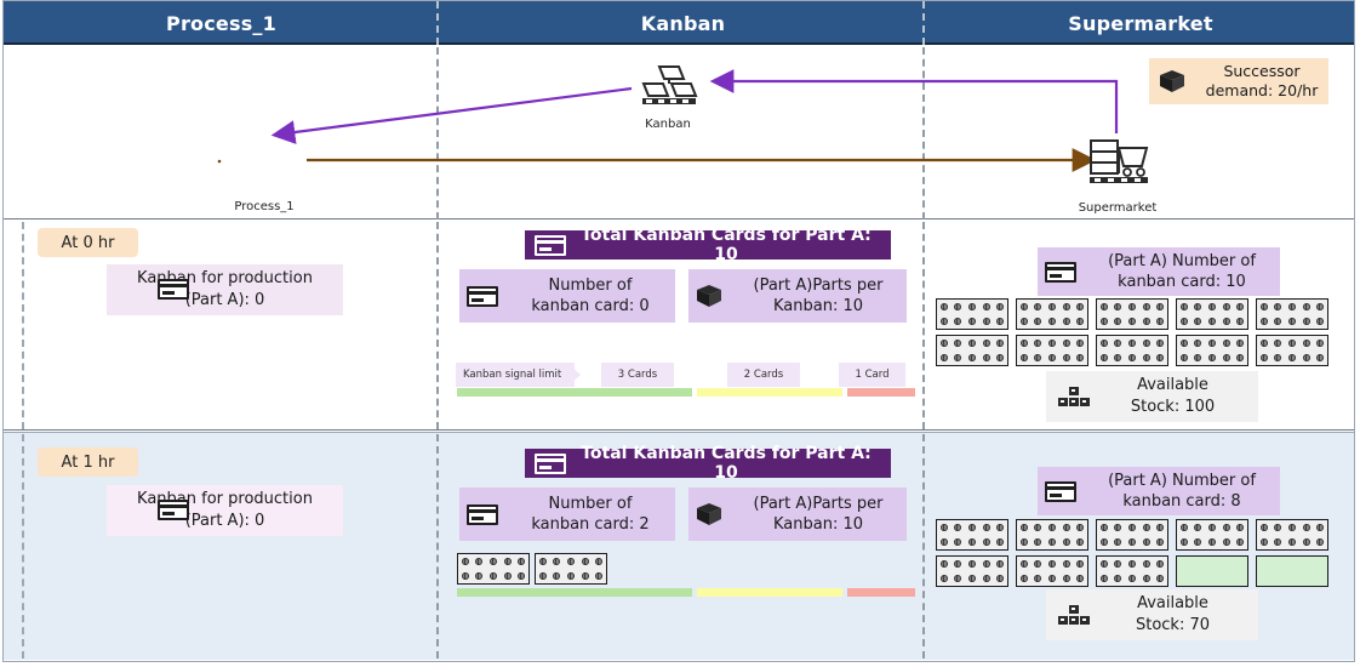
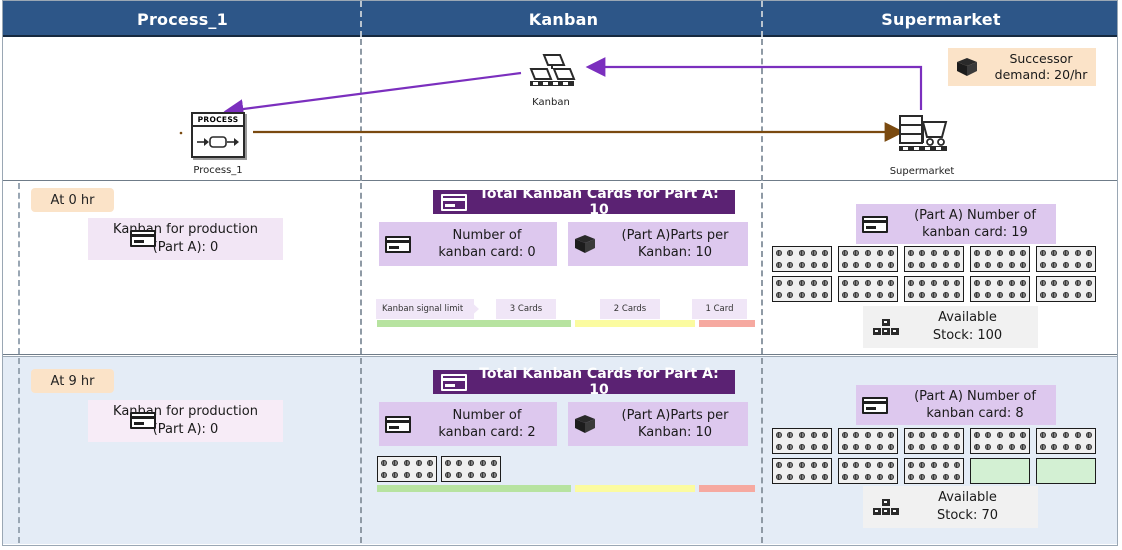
  Process_1
  Kanban
  Supermarket
+ PROCESS
  Process_1
  Kanban
  Supermarket
  Successor
  demand: 20/hr
  At 0 hr
  Kan for production
  (Part A): 0
  Total Kanban Cards for Part A: 10
  Number of
  kanban card: 0
  (Part A)Parts per
  Kanban: 10
  Kanban signal limit
  3 Cards
  2 Cards
  1 Card
  (Part A) Number of
- kanban card: 10
+ kanban card: 19
  Available
  Stock: 100
- At 1 hr
+ At 9 hr
  Kan for production
  (Part A): 0
  Total Kanban Cards for Part A: 10
  Number of
  kanban card: 2
  (Part A)Parts per
  Kanban: 10
  (Part A) Number of
  kanban card: 8
  Available
  Stock: 70
